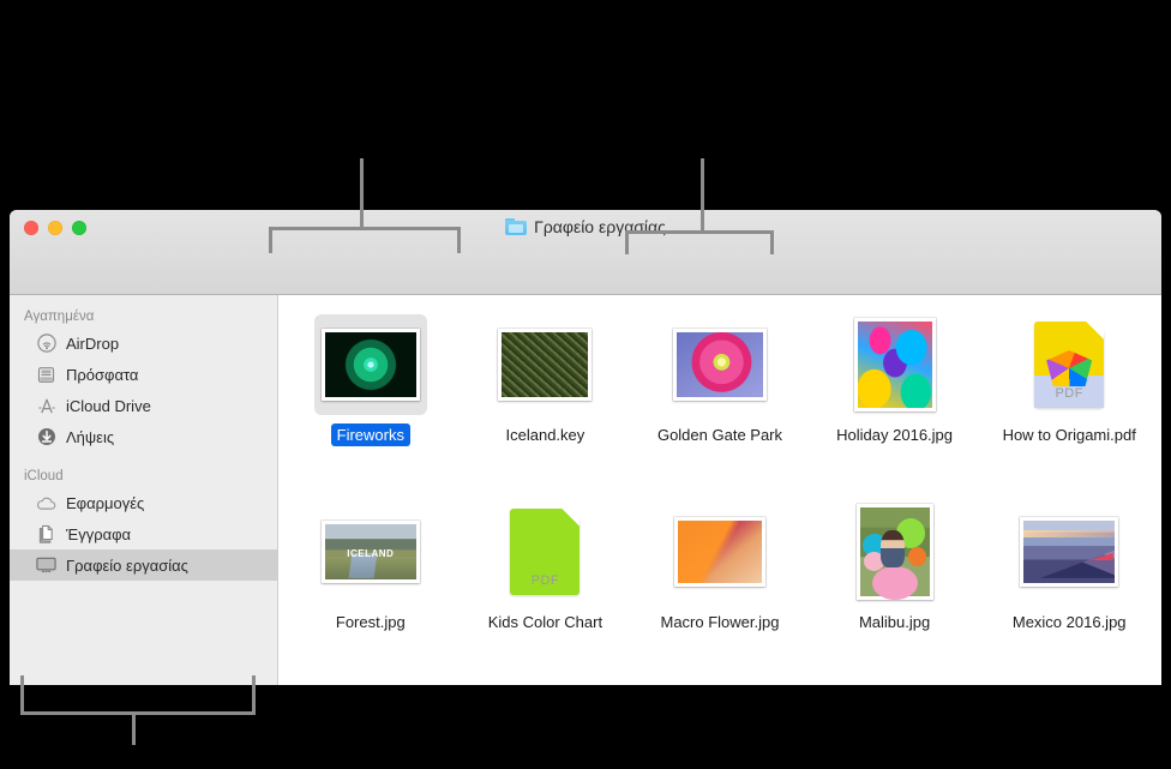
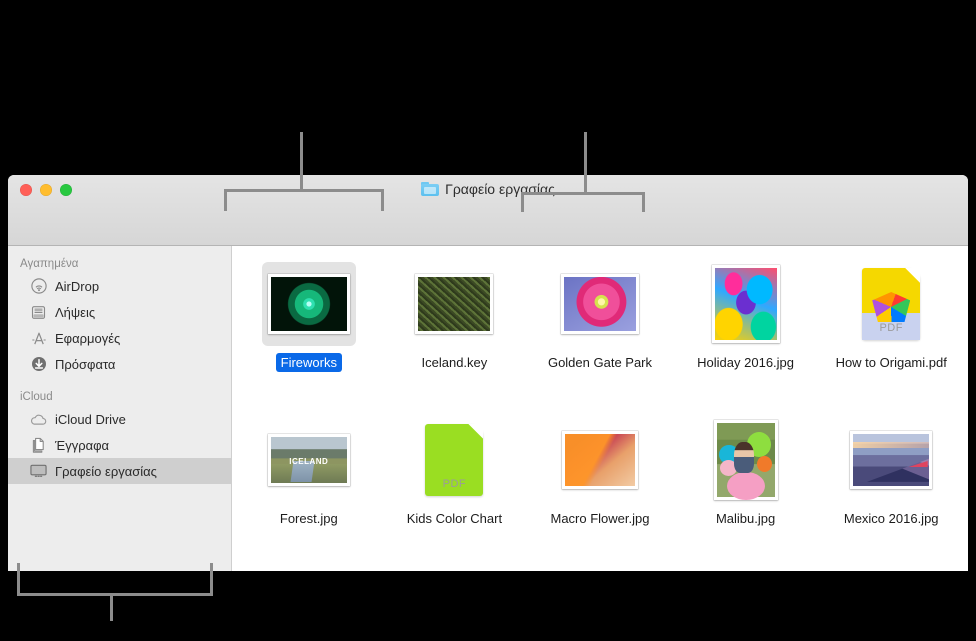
  Γραφείο εργασίας
  Αγαπημένα
  AirDrop
- Πρόσφατα
+ Λήψεις
- iCloud Drive
+ Εφαρμογές
- Λήψεις
+ Πρόσφατα
  iCloud
- Εφαρμογές
+ iCloud Drive
  Έγγραφα
  Γραφείο εργασίας
  Fireworks
  Iceland.key
  Golden Gate Park
  Holiday 2016.jpg
  PDF
  How to Origami.pdf
  ICELAND
  Forest.jpg
  PDF
  Kids Color Chart
  Macro Flower.jpg
  Malibu.jpg
  Mexico 2016.jpg
